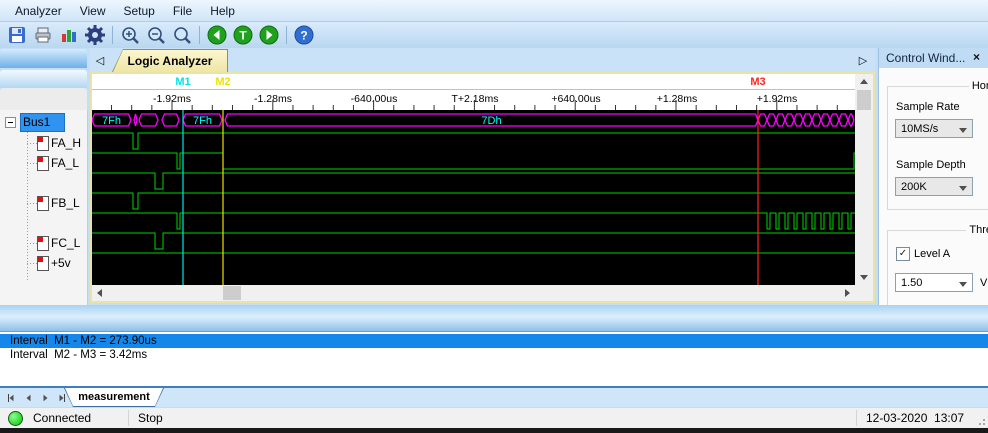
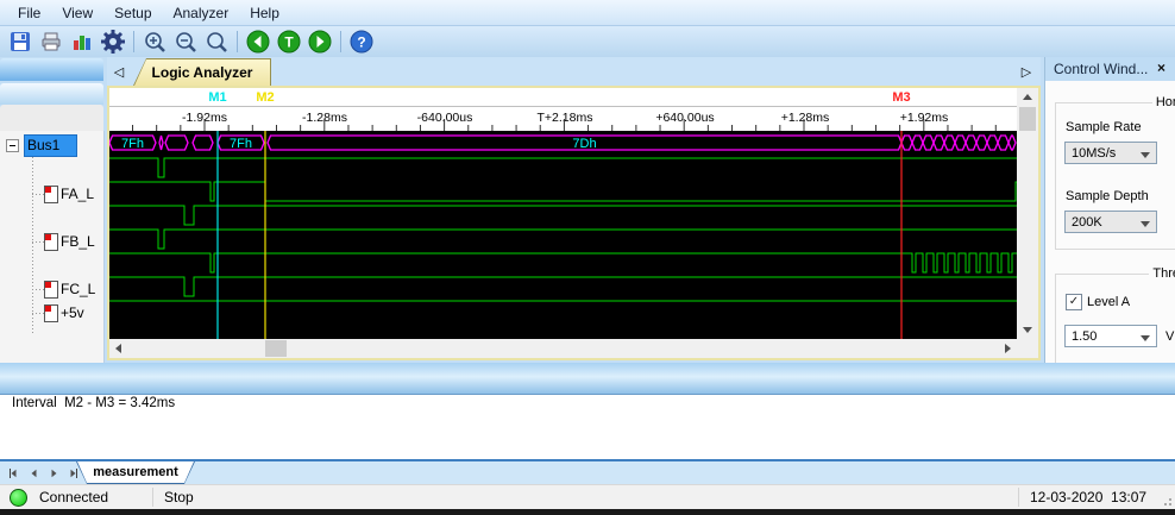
- Analyzer
+ File
  View
  Setup
- File
+ Analyzer
  Help
  T
  ?
  Bus1
- FA_H
  FA_L
  FB_L
  FC_L
  +5v
  ◁
  Logic Analyzer
  ▷
  M1
  M2
  M3
  -1.92ms
  -1.28ms
  -640.00us
  T+2.18ms
  +640.00us
  +1.28ms
  +1.92ms
  7Fh
  7Fh
  7Dh
  Control Wind...
  ×
  Sample Rate
  10MS/s
  Sample Depth
  200K
  Thr
  ✓
  Level A
  1.50
  V
- Interval M1 - M2 = 273.90us
  Interval M2 - M3 = 3.42ms
  measurement
  Connected
  Stop
  12-03-2020 13:07
